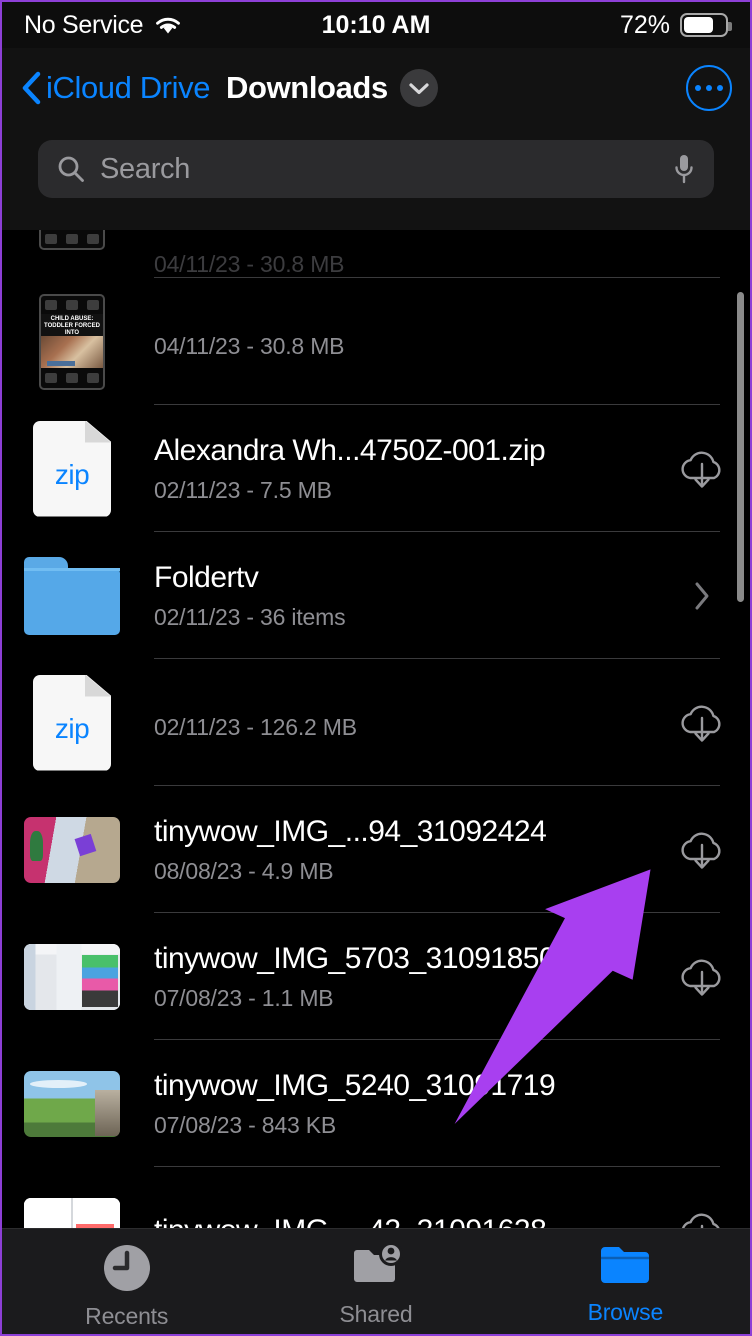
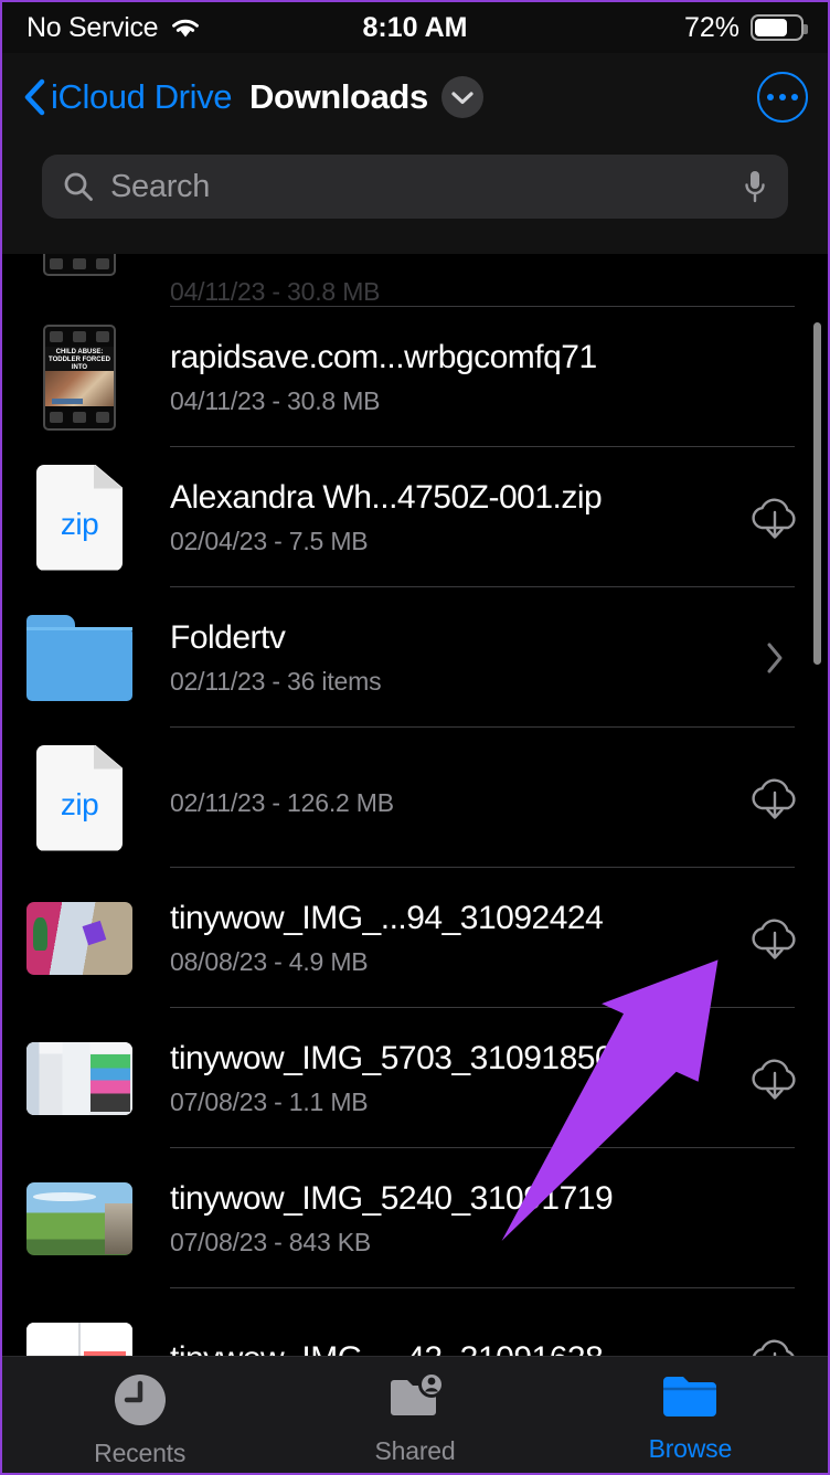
  No Service
- 10:10 AM
+ 8:10 AM
  72%
  iCloud Drive
  Downloads
  Search
  04/11/23 - 30.8 MB
+ rapidsave.com...wrbgcomfq71
  04/11/23 - 30.8 MB
  zip
  Alexandra Wh...4750Z-001.zip
- 02/11/23 - 7.5 MB
+ 02/04/23 - 7.5 MB
  Foldertv
  02/11/23 - 36 items
  zip
  02/11/23 - 126.2 MB
  tinywow_IMG_...94_31092424
  08/08/23 - 4.9 MB
  tinywow_IMG_5703_3109185
  07/08/23 - 1.1 MB
  tinywow_IMG_5240_3101719
  07/08/23 - 843 KB
  Recents
  Shared
  Browse
